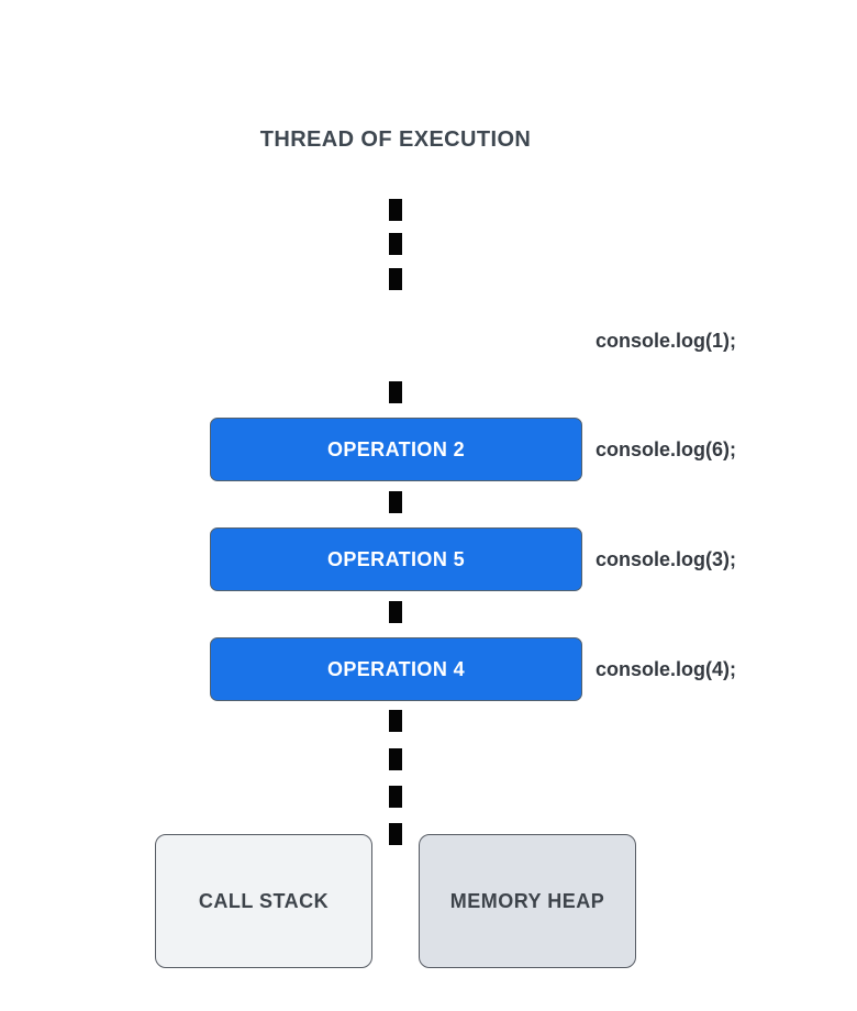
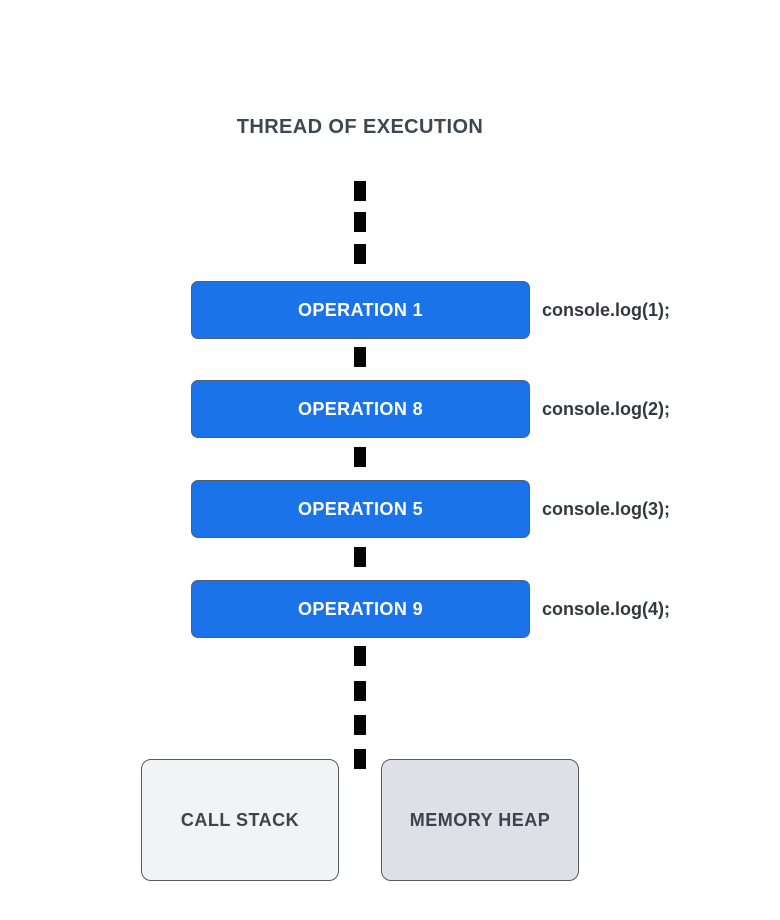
  THREAD OF EXECUTION
+ OPERATION 1
  console.log(1);
- OPERATION 2
+ OPERATION 8
- console.log(6);
+ console.log(2);
  OPERATION 5
  console.log(3);
- OPERATION 4
+ OPERATION 9
  console.log(4);
  CALL STACK
  MEMORY HEAP
